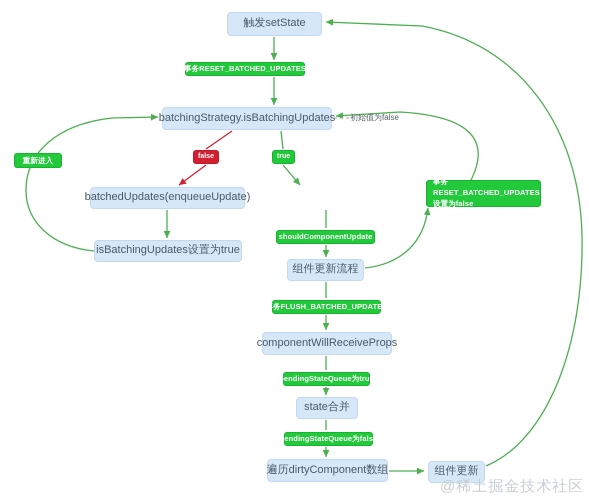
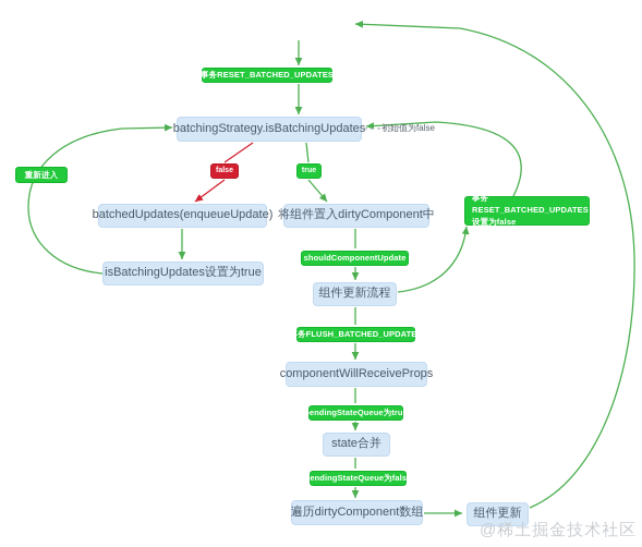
- 触发setState
  事务RESET_BATCHED_UPDATES
  batchingStrategy.isBatchingUpdates
  初始值为false
  重新进入
  batchedUpdates(enqueueUpdate)
+ 将组件置入dirtyComponent中
  事务RESET_BATCHED_UPDATES 设置为false
  isBatchingUpdates设置为true
  shouldComponentUpdate
  组件更新流程
  事务FLUSH_BATCHED_UPDATES
  componentWillReceiveProps
  pendingStateQueue为true
  state合并
  pendingStateQueue为false
  遍历dirtyComponent数组
  组件更新
  @稀土掘金技术社区
